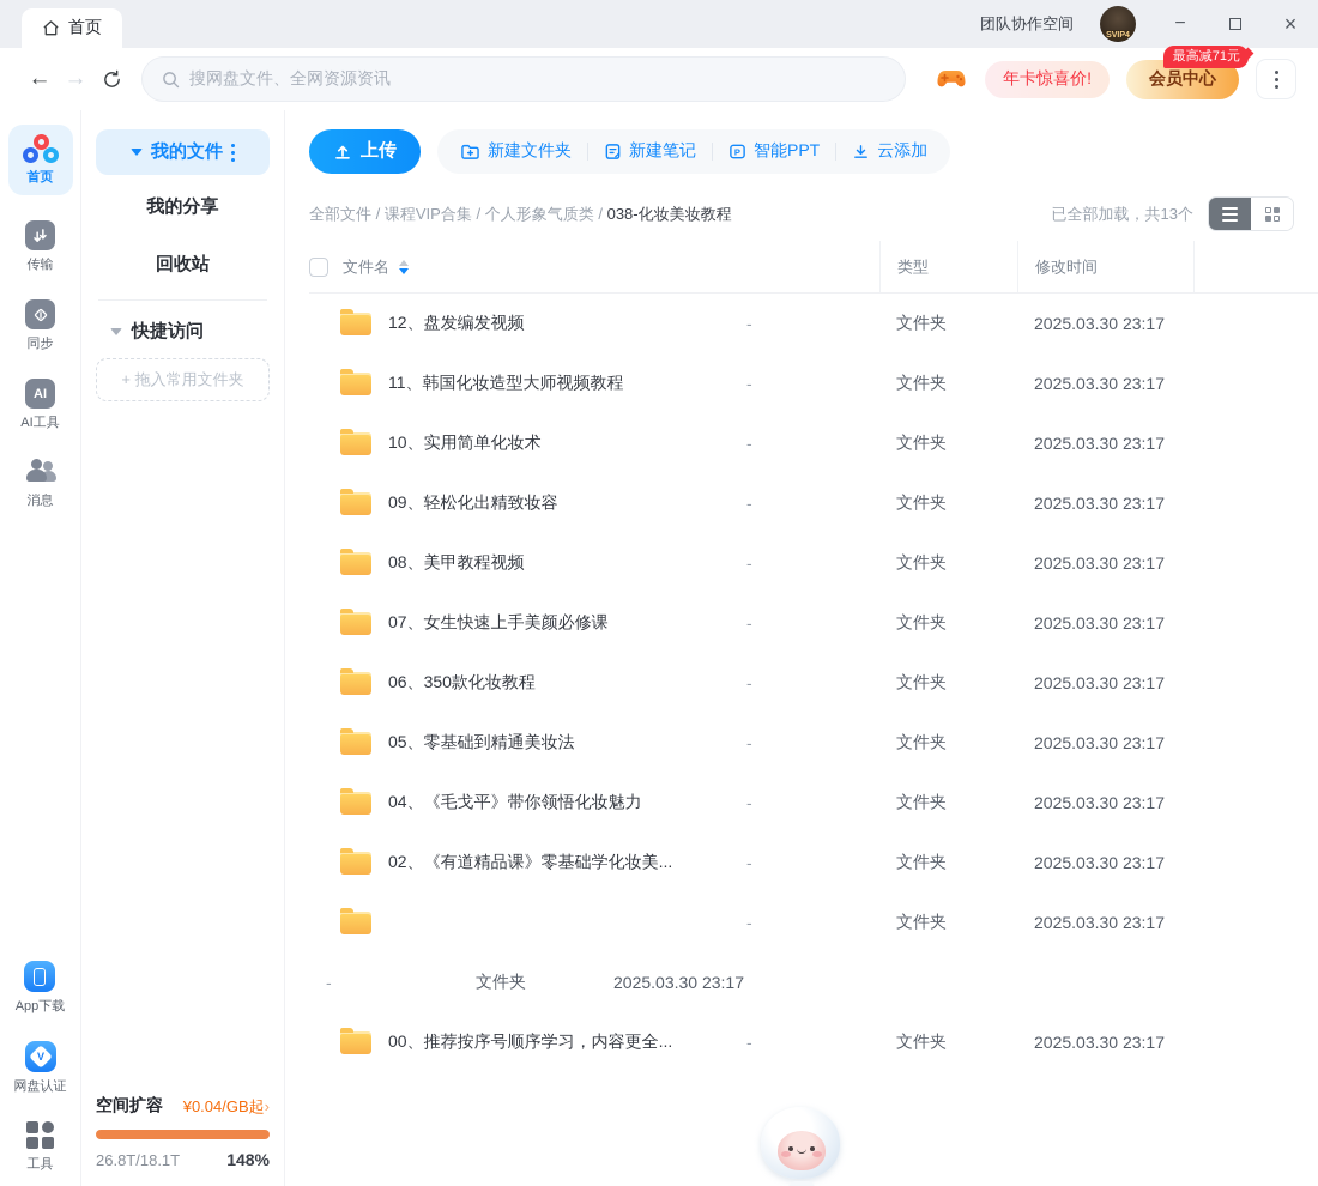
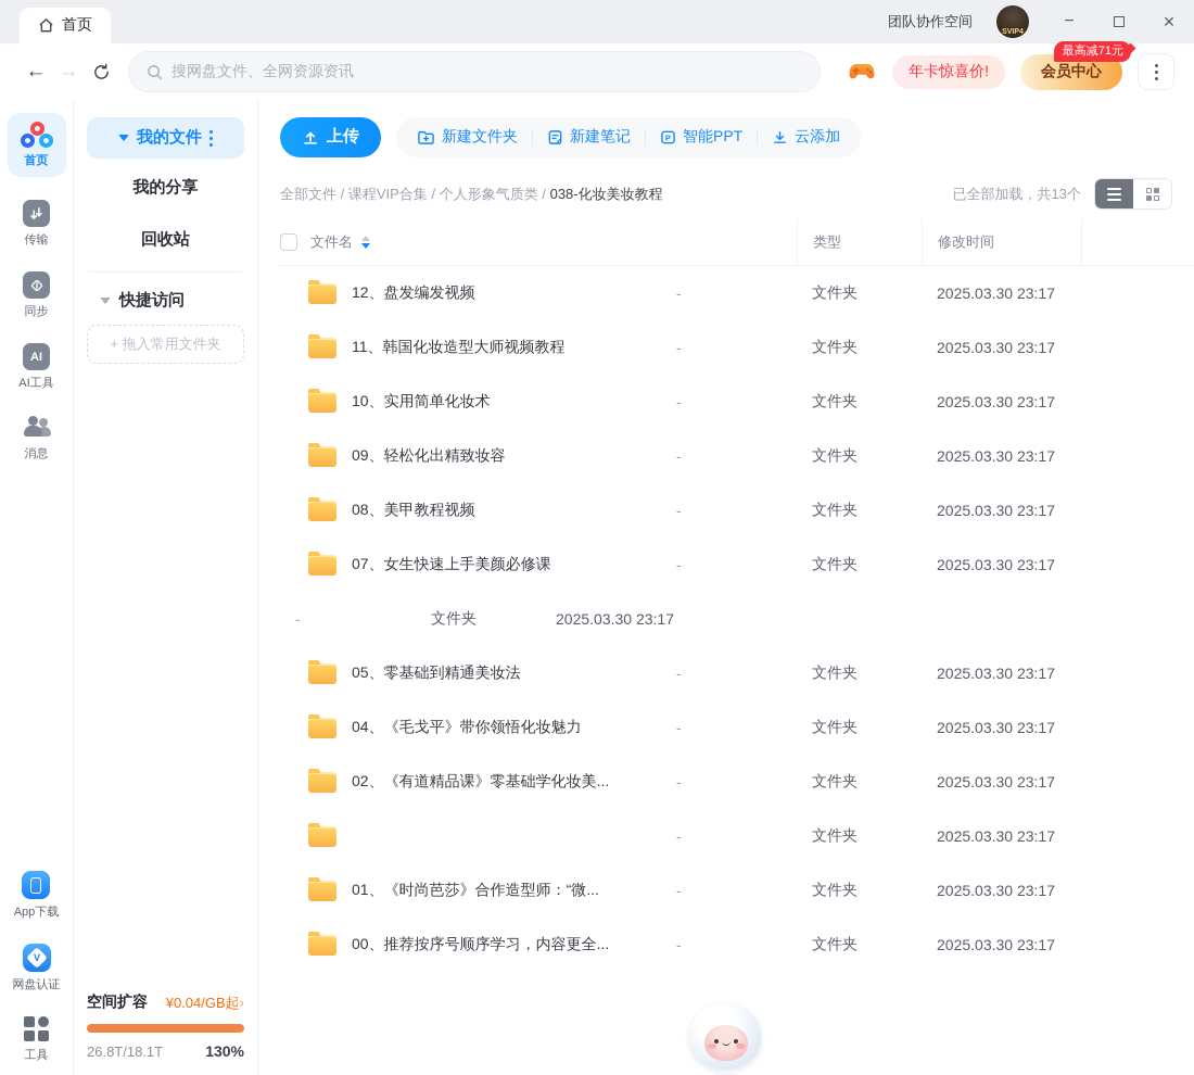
  首页
  团队协作空间
  −
  ×
  ←
  →
  搜网盘文件、全网资源资讯
  年卡惊喜价!
  会员中心
  最高减71元
  首页
  传输
  同步
  AI
  AI工具
  消息
  App下载
  网盘认证
  工具
  我的文件
  我的分享
  回收站
  快捷访问
  + 拖入常用文件夹
  空间扩容
  ¥0.04/GB起›
  26.8T/18.1T
- 148%
+ 130%
  上传
  新建文件夹
  新建笔记
  P
  智能PPT
  云添加
  全部文件 / 课程VIP合集 / 个人形象气质类 / 038-化妆美妆教程
  已全部加载，共13个
  文件名
  类型
  修改时间
  12、盘发编发视频
  -
  文件夹
  2025.03.30 23:17
  11、韩国化妆造型大师视频教程
  -
  文件夹
  2025.03.30 23:17
  10、实用简单化妆术
  -
  文件夹
  2025.03.30 23:17
  09、轻松化出精致妆容
  -
  文件夹
  2025.03.30 23:17
  08、美甲教程视频
  -
  文件夹
  2025.03.30 23:17
  07、女生快速上手美颜必修课
  -
  文件夹
  2025.03.30 23:17
- 06、350款化妆教程
  -
  文件夹
  2025.03.30 23:17
  05、零基础到精通美妆法
  -
  文件夹
  2025.03.30 23:17
  04、《毛戈平》带你领悟化妆魅力
  -
  文件夹
  2025.03.30 23:17
  02、《有道精品课》零基础学化妆美...
  -
  文件夹
  2025.03.30 23:17
  -
  文件夹
  2025.03.30 23:17
+ 01、《时尚芭莎》合作造型师：“微...
  -
  文件夹
  2025.03.30 23:17
  00、推荐按序号顺序学习，内容更全...
  -
  文件夹
  2025.03.30 23:17
